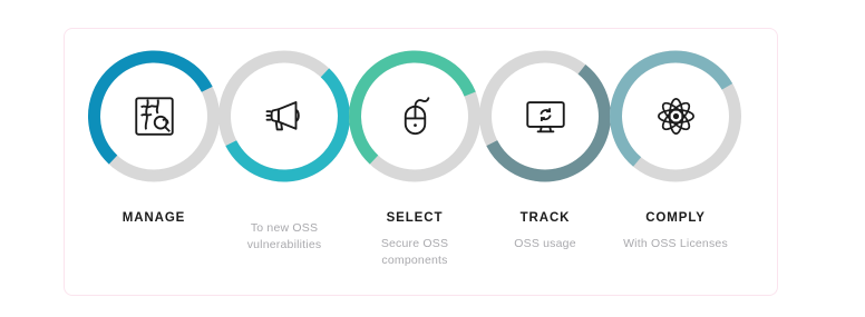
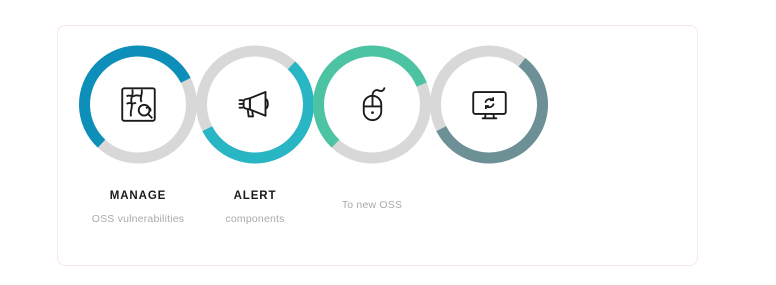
  MANAGE
+ OSS vulnerabilities
+ ALERT
- To new OSS
+ components
- vulnerabilities
- SELECT
- Secure OSS
- components
+ To new OSS
- TRACK
- OSS usage
- COMPLY
- With OSS Licenses
